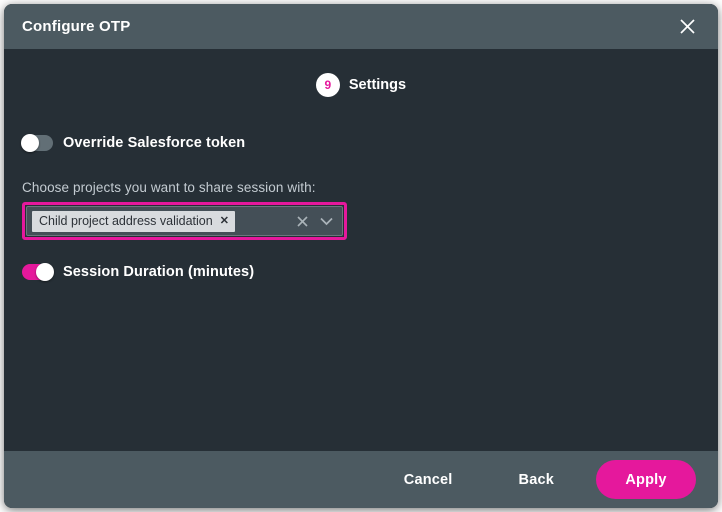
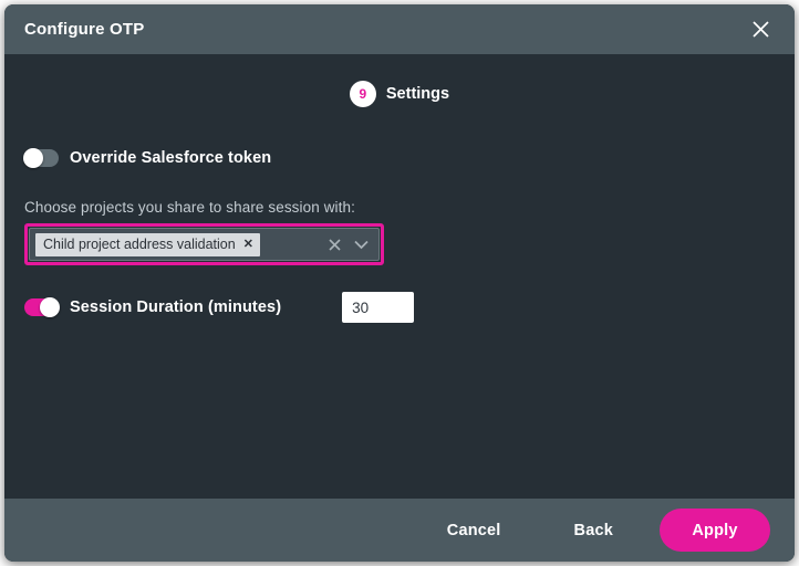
  Configure OTP
  9
  Settings
  Override Salesforce token
- Choose projects you want to share session with:
+ Choose projects you share to share session with:
  Child project address validation
  ✕
  Session Duration (minutes)
+ 30
  Cancel
  Back
  Apply
